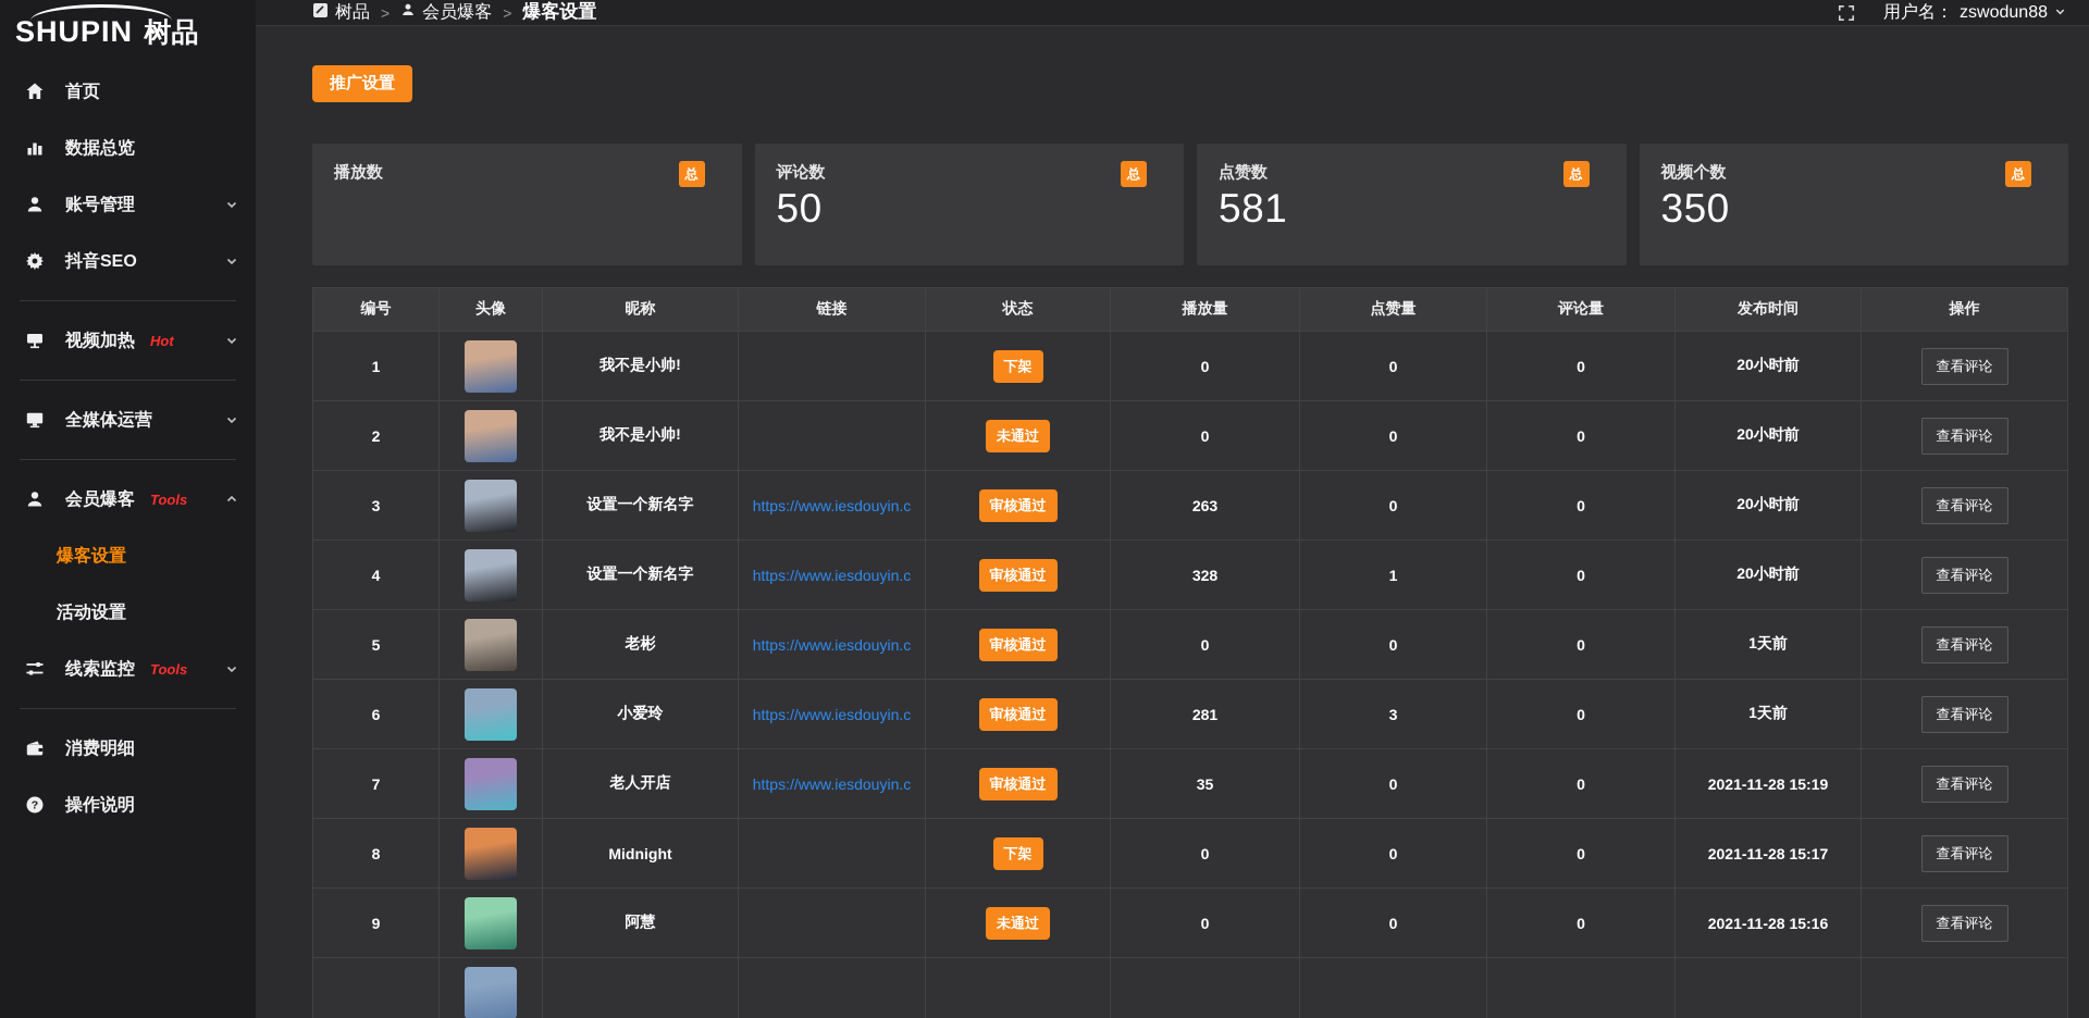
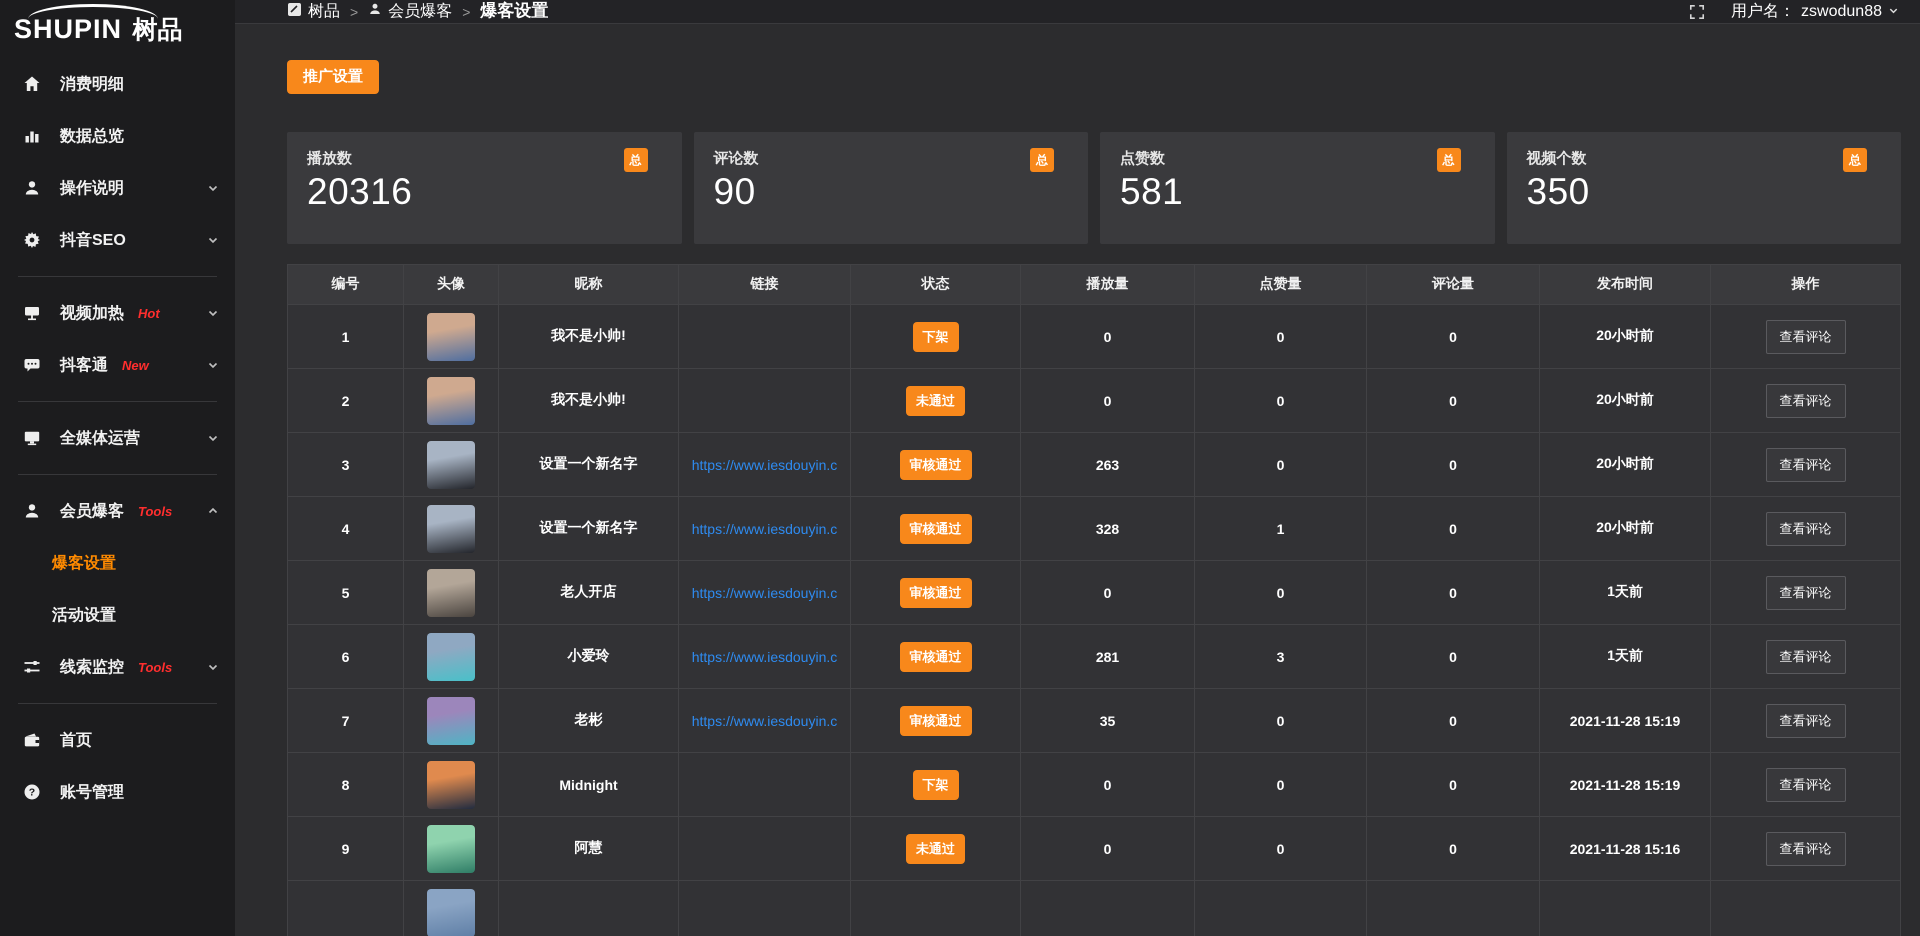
  SHUPIN 树品
- 首页
+ 消费明细
  数据总览
- 账号管理
+ 操作说明
  抖音SEO
  视频加热
  Hot
+ 抖客通
+ New
  全媒体运营
  会员爆客
  Tools
  爆客设置
  活动设置
  线索监控
  Tools
- 消费明细
+ 首页
  ?
- 操作说明
+ 账号管理
  树品
  >
  会员爆客
  >
  爆客设置
  用户名：
  zswodun88
  推广设置
  播放数
+ 20316
  总
  评论数
- 50
+ 90
  总
  点赞数
  581
  总
  视频个数
  350
  总
  编号	头像	昵称	链接	状态	播放量	点赞量	评论量	发布时间	操作
  1		我不是小帅!		下架	0	0	0	20小时前	查看评论
  2		我不是小帅!		未通过	0	0	0	20小时前	查看评论
  3		设置一个新名字	https://www.iesdouyin.c	审核通过	263	0	0	20小时前	查看评论
  4		设置一个新名字	https://www.iesdouyin.c	审核通过	328	1	0	20小时前	查看评论
- 5		老彬	https://www.iesdouyin.c	审核通过	0	0	0	1天前	查看评论
+ 5		老人开店	https://www.iesdouyin.c	审核通过	0	0	0	1天前	查看评论
  6		小爱玲	https://www.iesdouyin.c	审核通过	281	3	0	1天前	查看评论
- 7		老人开店	https://www.iesdouyin.c	审核通过	35	0	0	2021-11-28 15:19	查看评论
+ 7		老彬	https://www.iesdouyin.c	审核通过	35	0	0	2021-11-28 15:19	查看评论
- 8		Midnight		下架	0	0	0	2021-11-28 15:17	查看评论
+ 8		Midnight		下架	0	0	0	2021-11-28 15:19	查看评论
  9		阿慧		未通过	0	0	0	2021-11-28 15:16	查看评论
